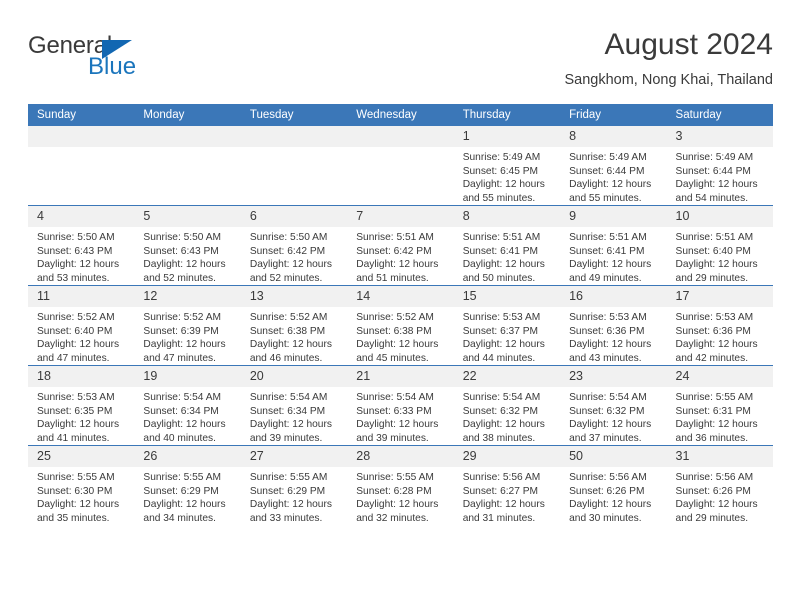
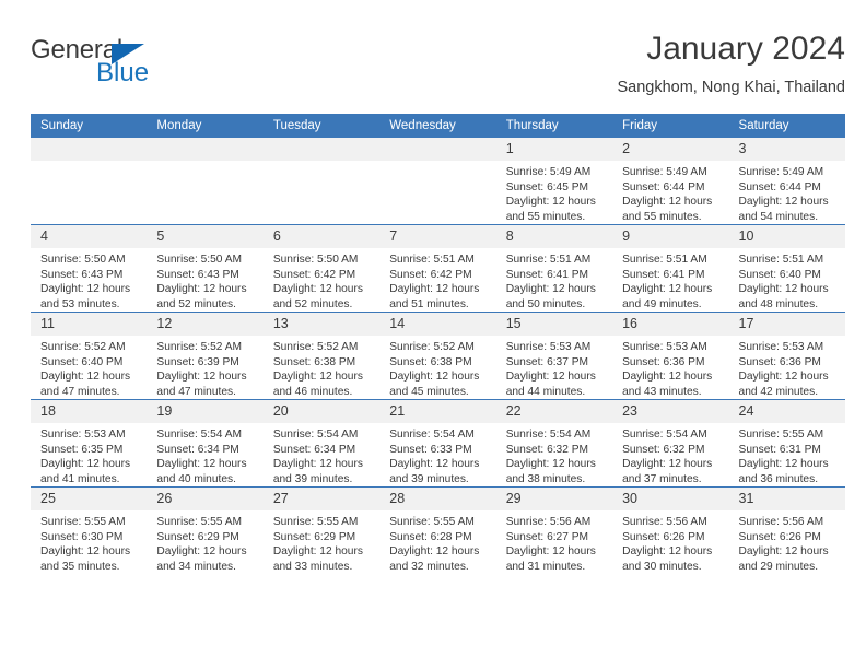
  General
  Blue
- August 2024
+ January 2024
  Sangkhom, Nong Khai, Thailand
  Sunday	Monday	Tuesday	Wednesday	Thursday	Friday	Saturday
- 				1Sunrise: 5:49 AMSunset: 6:45 PMDaylight: 12 hoursand 55 minutes.	8Sunrise: 5:49 AMSunset: 6:44 PMDaylight: 12 hoursand 55 minutes.	3Sunrise: 5:49 AMSunset: 6:44 PMDaylight: 12 hoursand 54 minutes.
+ 				1Sunrise: 5:49 AMSunset: 6:45 PMDaylight: 12 hoursand 55 minutes.	2Sunrise: 5:49 AMSunset: 6:44 PMDaylight: 12 hoursand 55 minutes.	3Sunrise: 5:49 AMSunset: 6:44 PMDaylight: 12 hoursand 54 minutes.
- 4Sunrise: 5:50 AMSunset: 6:43 PMDaylight: 12 hoursand 53 minutes.	5Sunrise: 5:50 AMSunset: 6:43 PMDaylight: 12 hoursand 52 minutes.	6Sunrise: 5:50 AMSunset: 6:42 PMDaylight: 12 hoursand 52 minutes.	7Sunrise: 5:51 AMSunset: 6:42 PMDaylight: 12 hoursand 51 minutes.	8Sunrise: 5:51 AMSunset: 6:41 PMDaylight: 12 hoursand 50 minutes.	9Sunrise: 5:51 AMSunset: 6:41 PMDaylight: 12 hoursand 49 minutes.	10Sunrise: 5:51 AMSunset: 6:40 PMDaylight: 12 hoursand 29 minutes.
+ 4Sunrise: 5:50 AMSunset: 6:43 PMDaylight: 12 hoursand 53 minutes.	5Sunrise: 5:50 AMSunset: 6:43 PMDaylight: 12 hoursand 52 minutes.	6Sunrise: 5:50 AMSunset: 6:42 PMDaylight: 12 hoursand 52 minutes.	7Sunrise: 5:51 AMSunset: 6:42 PMDaylight: 12 hoursand 51 minutes.	8Sunrise: 5:51 AMSunset: 6:41 PMDaylight: 12 hoursand 50 minutes.	9Sunrise: 5:51 AMSunset: 6:41 PMDaylight: 12 hoursand 49 minutes.	10Sunrise: 5:51 AMSunset: 6:40 PMDaylight: 12 hoursand 48 minutes.
  11Sunrise: 5:52 AMSunset: 6:40 PMDaylight: 12 hoursand 47 minutes.	12Sunrise: 5:52 AMSunset: 6:39 PMDaylight: 12 hoursand 47 minutes.	13Sunrise: 5:52 AMSunset: 6:38 PMDaylight: 12 hoursand 46 minutes.	14Sunrise: 5:52 AMSunset: 6:38 PMDaylight: 12 hoursand 45 minutes.	15Sunrise: 5:53 AMSunset: 6:37 PMDaylight: 12 hoursand 44 minutes.	16Sunrise: 5:53 AMSunset: 6:36 PMDaylight: 12 hoursand 43 minutes.	17Sunrise: 5:53 AMSunset: 6:36 PMDaylight: 12 hoursand 42 minutes.
  18Sunrise: 5:53 AMSunset: 6:35 PMDaylight: 12 hoursand 41 minutes.	19Sunrise: 5:54 AMSunset: 6:34 PMDaylight: 12 hoursand 40 minutes.	20Sunrise: 5:54 AMSunset: 6:34 PMDaylight: 12 hoursand 39 minutes.	21Sunrise: 5:54 AMSunset: 6:33 PMDaylight: 12 hoursand 39 minutes.	22Sunrise: 5:54 AMSunset: 6:32 PMDaylight: 12 hoursand 38 minutes.	23Sunrise: 5:54 AMSunset: 6:32 PMDaylight: 12 hoursand 37 minutes.	24Sunrise: 5:55 AMSunset: 6:31 PMDaylight: 12 hoursand 36 minutes.
- 25Sunrise: 5:55 AMSunset: 6:30 PMDaylight: 12 hoursand 35 minutes.	26Sunrise: 5:55 AMSunset: 6:29 PMDaylight: 12 hoursand 34 minutes.	27Sunrise: 5:55 AMSunset: 6:29 PMDaylight: 12 hoursand 33 minutes.	28Sunrise: 5:55 AMSunset: 6:28 PMDaylight: 12 hoursand 32 minutes.	29Sunrise: 5:56 AMSunset: 6:27 PMDaylight: 12 hoursand 31 minutes.	50Sunrise: 5:56 AMSunset: 6:26 PMDaylight: 12 hoursand 30 minutes.	31Sunrise: 5:56 AMSunset: 6:26 PMDaylight: 12 hoursand 29 minutes.
+ 25Sunrise: 5:55 AMSunset: 6:30 PMDaylight: 12 hoursand 35 minutes.	26Sunrise: 5:55 AMSunset: 6:29 PMDaylight: 12 hoursand 34 minutes.	27Sunrise: 5:55 AMSunset: 6:29 PMDaylight: 12 hoursand 33 minutes.	28Sunrise: 5:55 AMSunset: 6:28 PMDaylight: 12 hoursand 32 minutes.	29Sunrise: 5:56 AMSunset: 6:27 PMDaylight: 12 hoursand 31 minutes.	30Sunrise: 5:56 AMSunset: 6:26 PMDaylight: 12 hoursand 30 minutes.	31Sunrise: 5:56 AMSunset: 6:26 PMDaylight: 12 hoursand 29 minutes.
